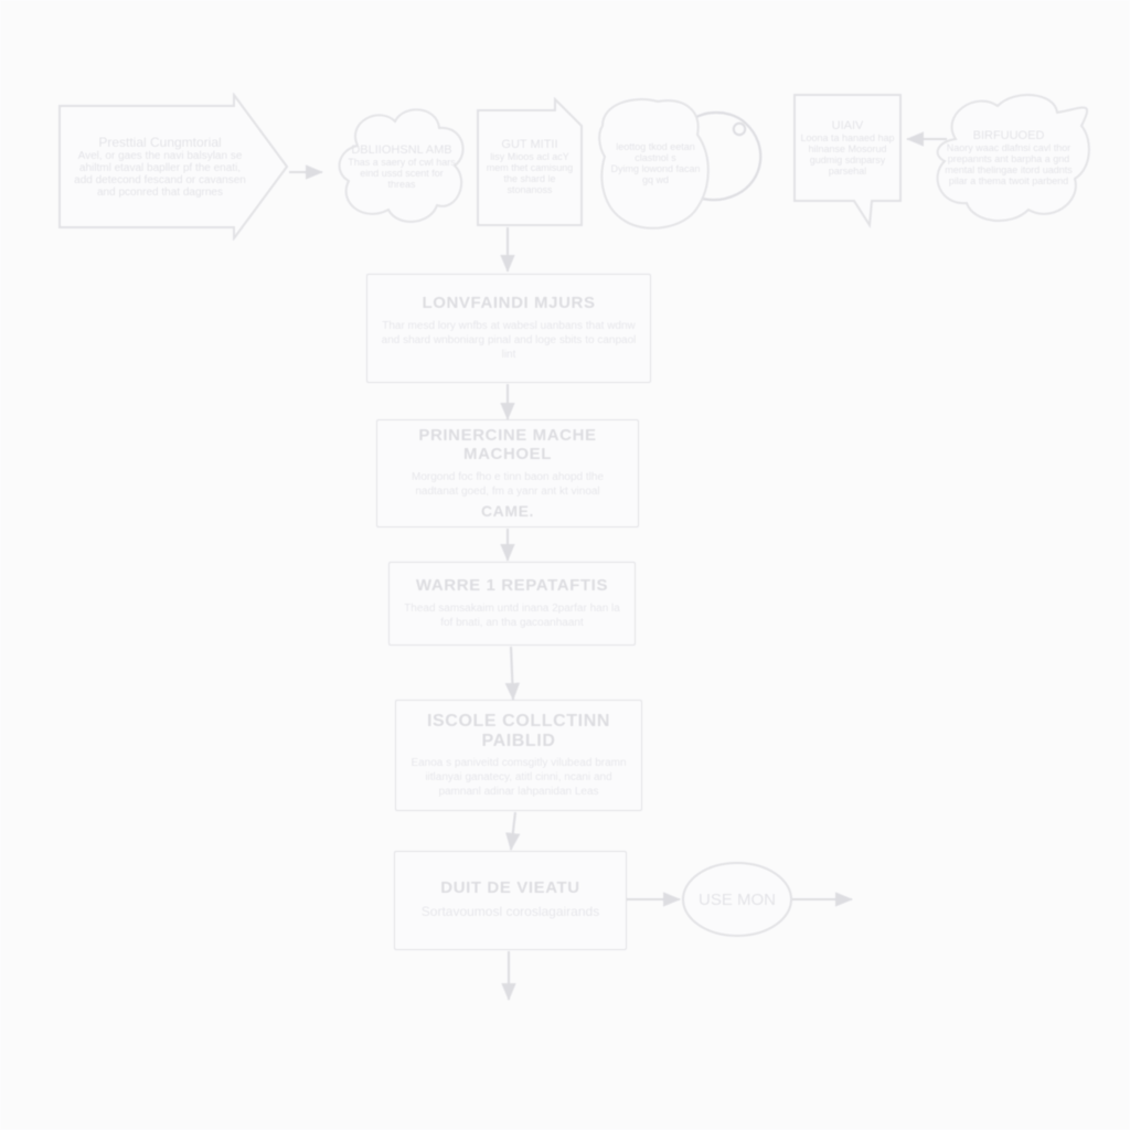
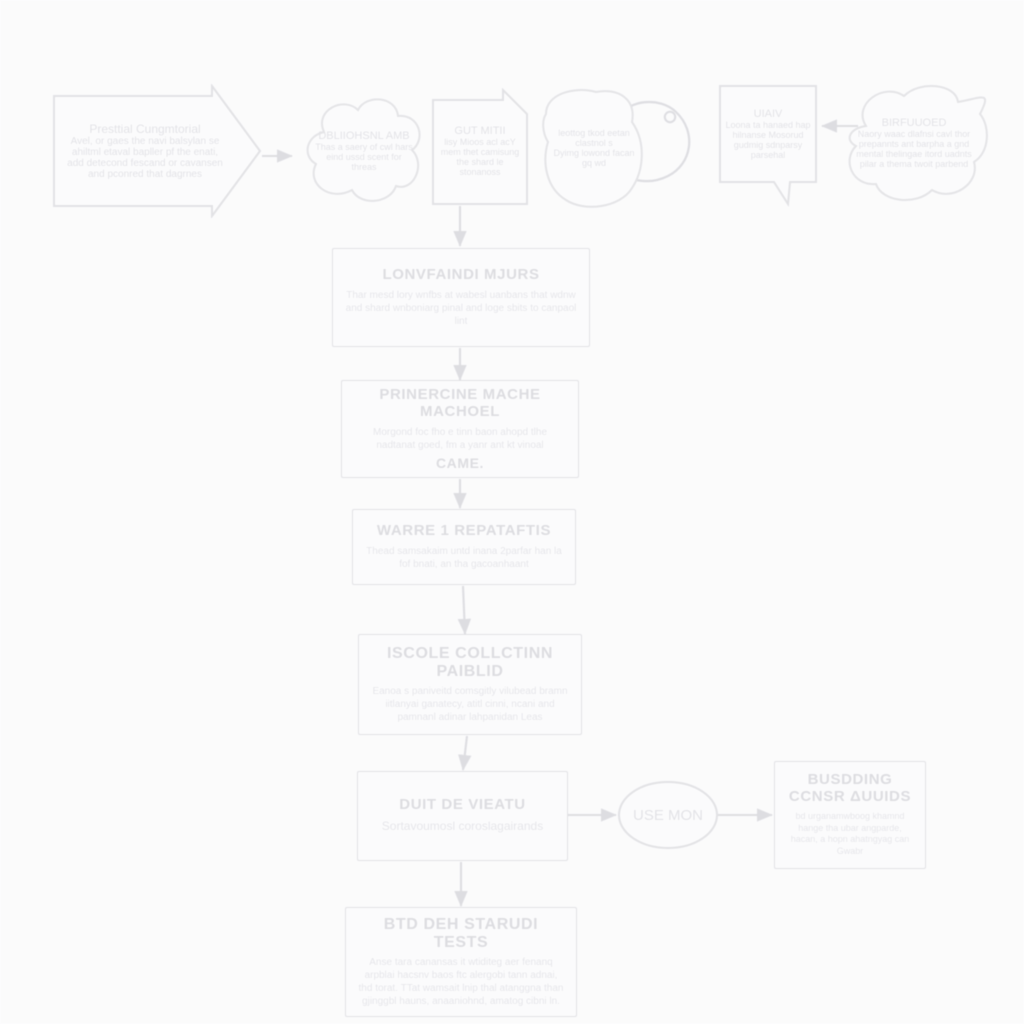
  LONVFAINDI MJURS
  PRINERCINE MACHE MACHOEL
  CAME.
  WARRE 1 REPATAFTIS
  ISCOLE COLLCTINN PAIBLID
  DUIT DE VIEATU
+ BTD DEH STARUDI TESTS
+ BUSDDING CCNSR ΔUUIDS
